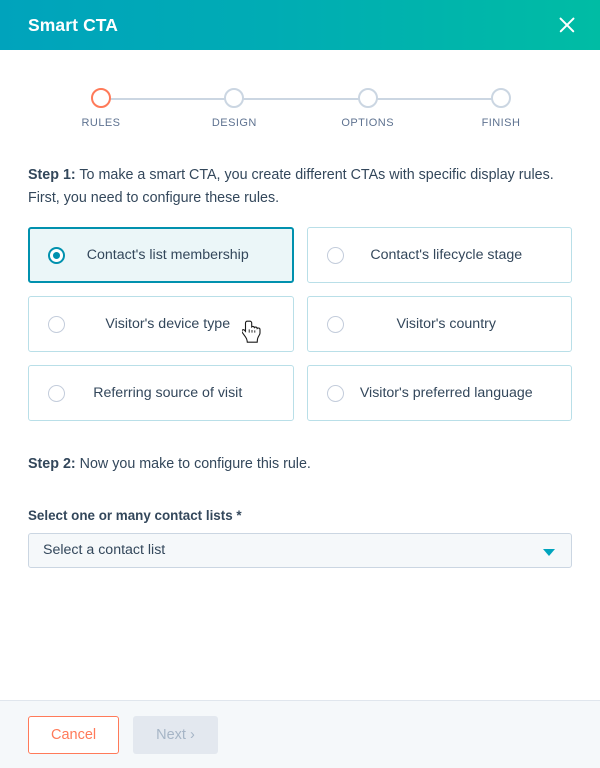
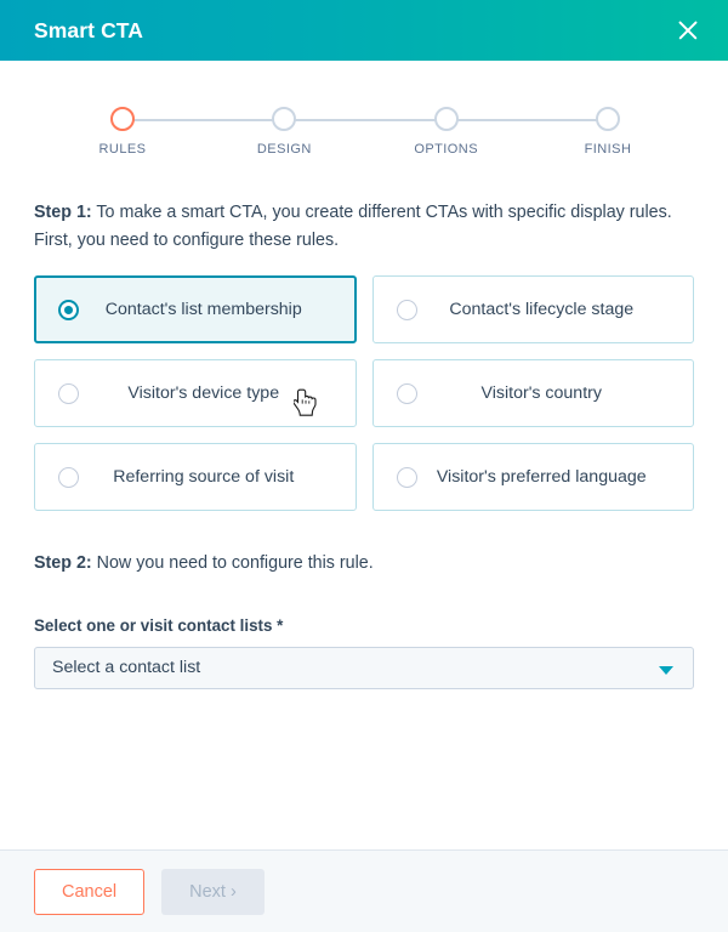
  Smart CTA
  RULES
  DESIGN
  OPTIONS
  FINISH
  Step 1: To make a smart CTA, you create different CTAs with specific display rules. First, you need to configure these rules.
  Contact's list membership
  Contact's lifecycle stage
  Visitor's device type
  Visitor's country
  Referring source of visit
  Visitor's preferred language
- Step 2: Now you make to configure this rule.
+ Step 2: Now you need to configure this rule.
- Select one or many contact lists *
+ Select one or visit contact lists *
  Select a contact list
  Cancel
  Next ›
